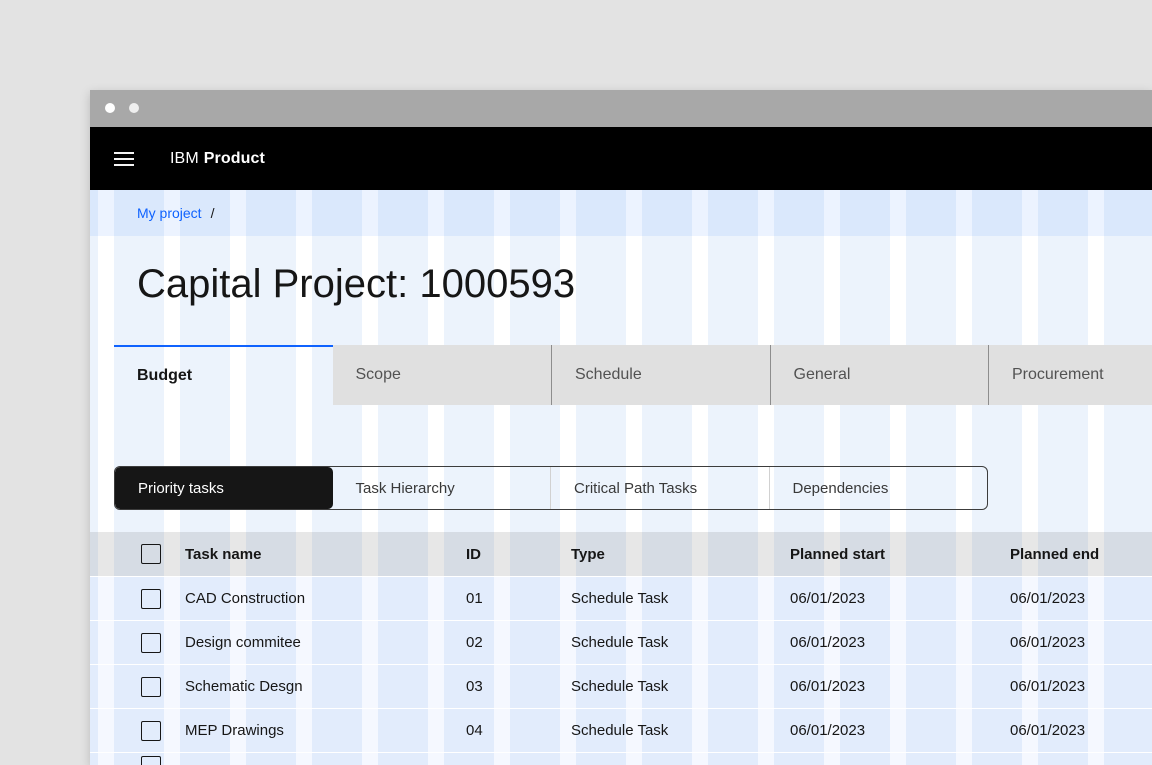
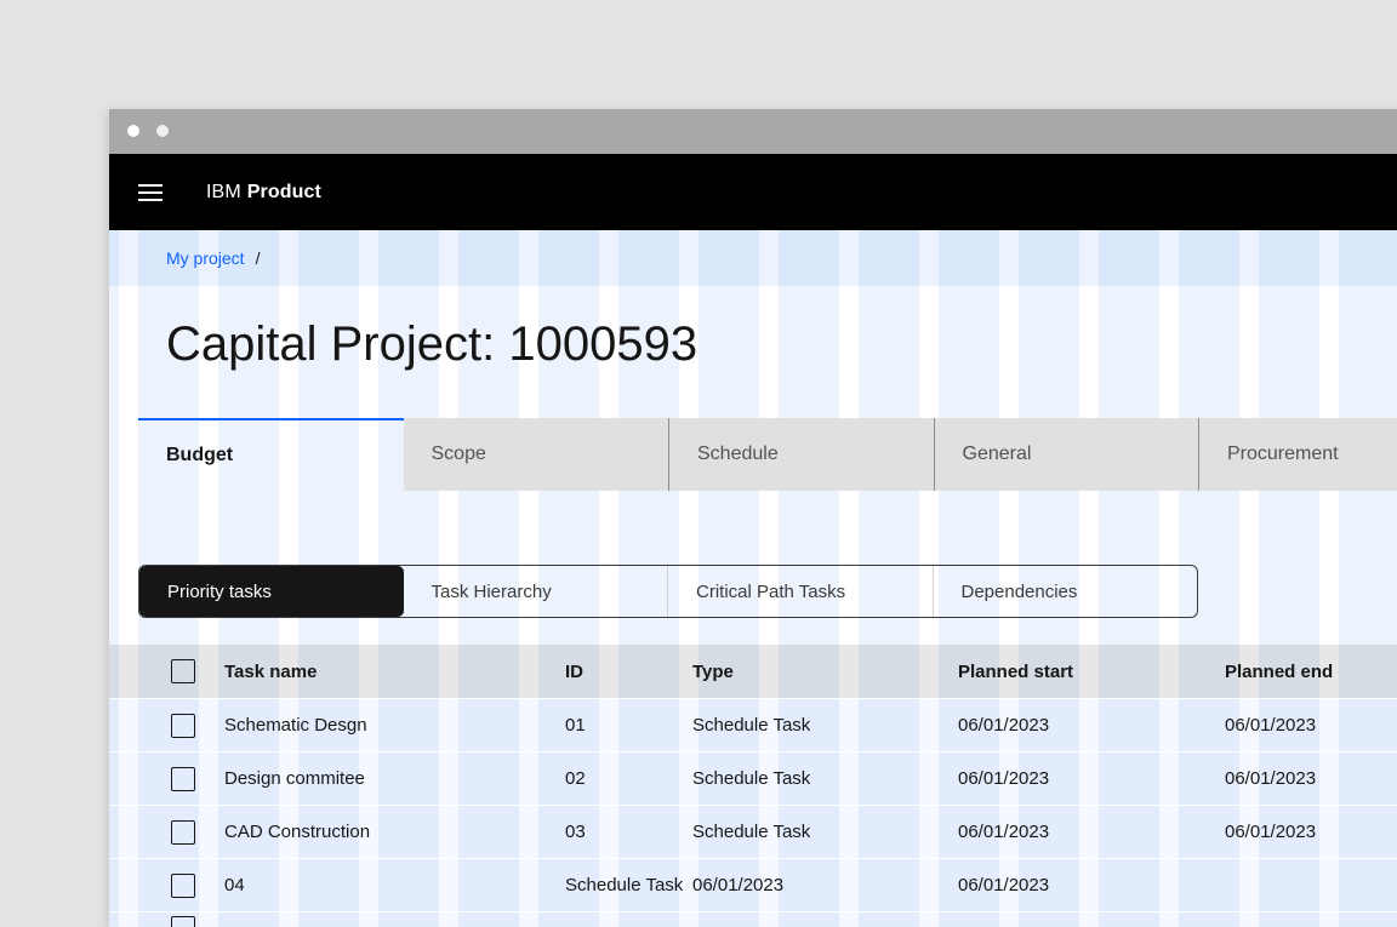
  IBM Product
  My project
  /
  Capital Project: 1000593
  Budget
  Scope
  Schedule
  General
  Procurement
  Priority tasks
  Task Hierarchy
  Critical Path Tasks
  Dependencies
  Task name
  ID
  Type
  Planned start
  Planned end
- CAD Construction
+ Schematic Desgn
  01
  Schedule Task
  06/01/2023
  06/01/2023
  Design commitee
  02
  Schedule Task
  06/01/2023
  06/01/2023
- Schematic Desgn
+ CAD Construction
  03
  Schedule Task
  06/01/2023
  06/01/2023
- MEP Drawings
  04
  Schedule Task
  06/01/2023
  06/01/2023
